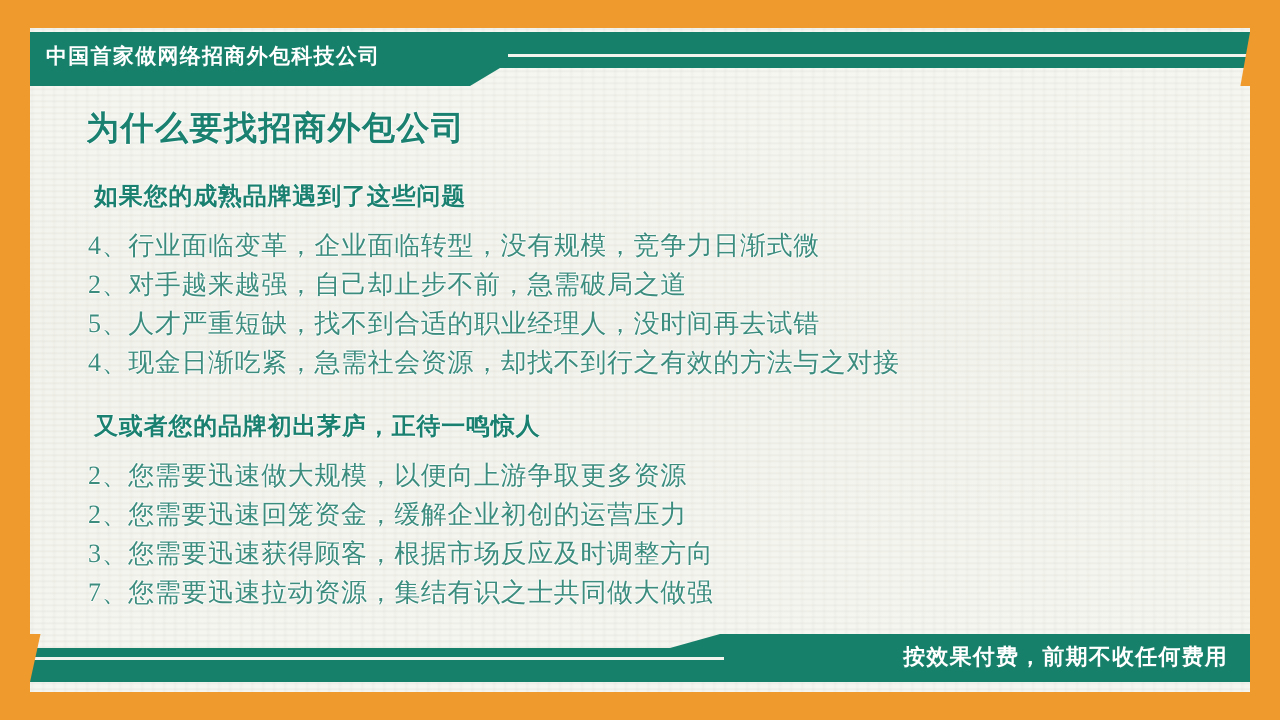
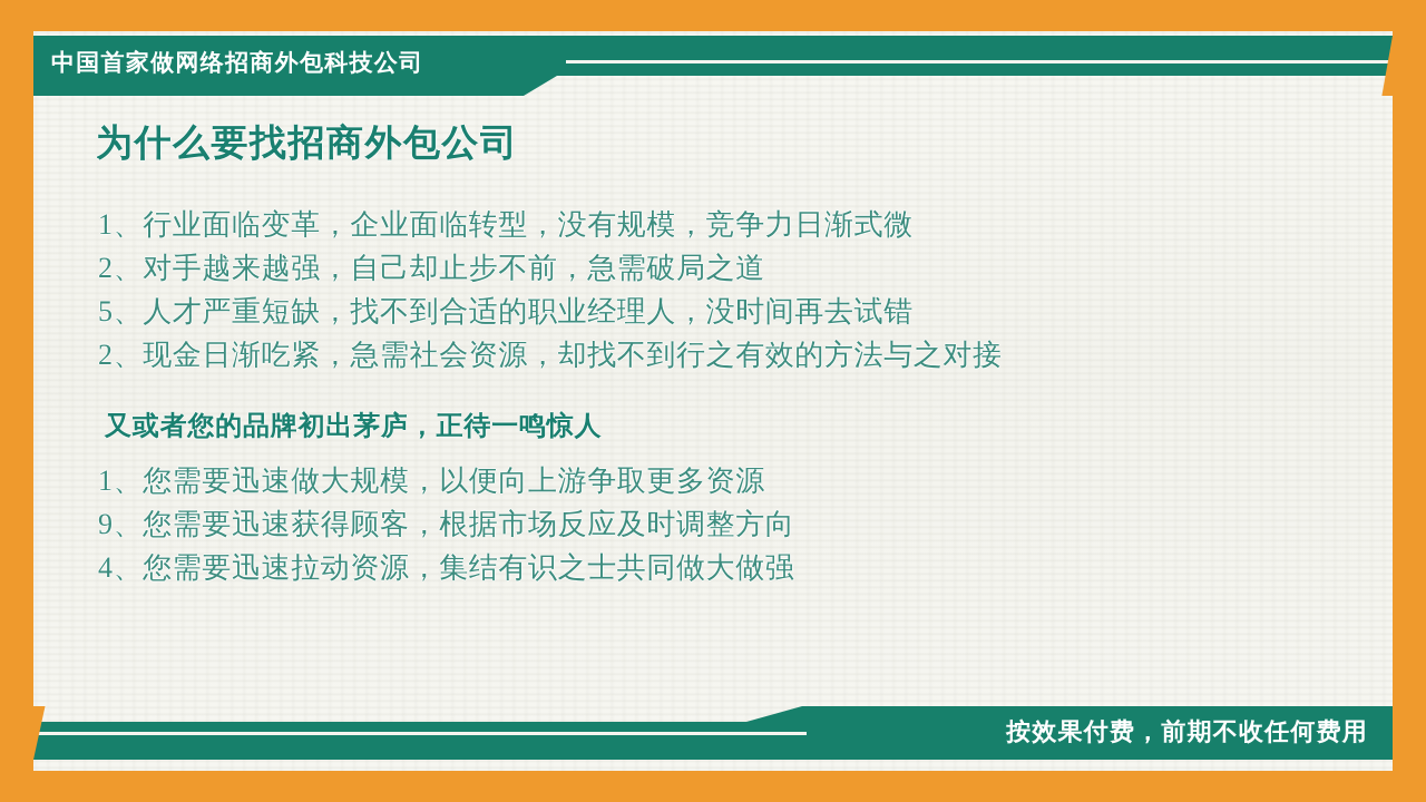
  中国首家做网络招商外包科技公司
  为什么要找招商外包公司
- 如果您的成熟品牌遇到了这些问题
- 4、行业面临变革，企业面临转型，没有规模，竞争力日渐式微
+ 1、行业面临变革，企业面临转型，没有规模，竞争力日渐式微
  2、对手越来越强，自己却止步不前，急需破局之道
  5、人才严重短缺，找不到合适的职业经理人，没时间再去试错
- 4、现金日渐吃紧，急需社会资源，却找不到行之有效的方法与之对接
+ 2、现金日渐吃紧，急需社会资源，却找不到行之有效的方法与之对接
  又或者您的品牌初出茅庐，正待一鸣惊人
- 2、您需要迅速做大规模，以便向上游争取更多资源
+ 1、您需要迅速做大规模，以便向上游争取更多资源
- 2、您需要迅速回笼资金，缓解企业初创的运营压力
- 3、您需要迅速获得顾客，根据市场反应及时调整方向
+ 9、您需要迅速获得顾客，根据市场反应及时调整方向
- 7、您需要迅速拉动资源，集结有识之士共同做大做强
+ 4、您需要迅速拉动资源，集结有识之士共同做大做强
  按效果付费，前期不收任何费用
